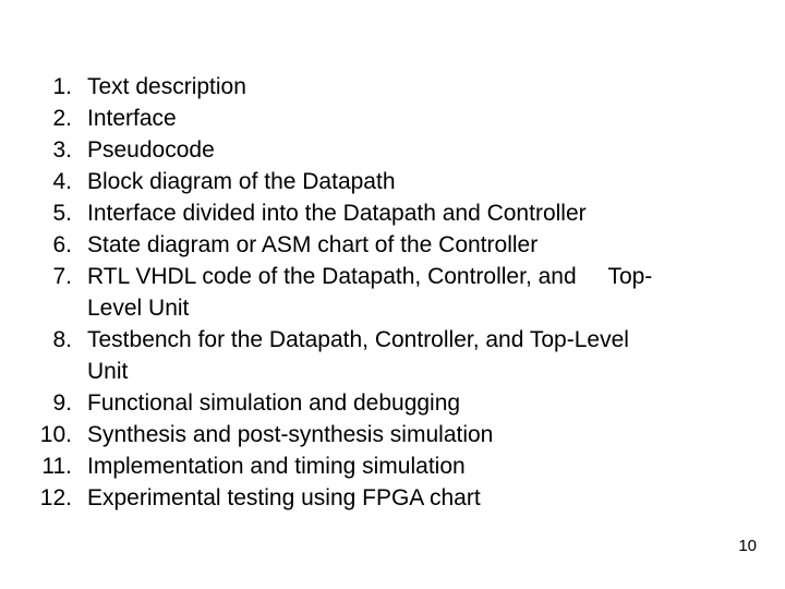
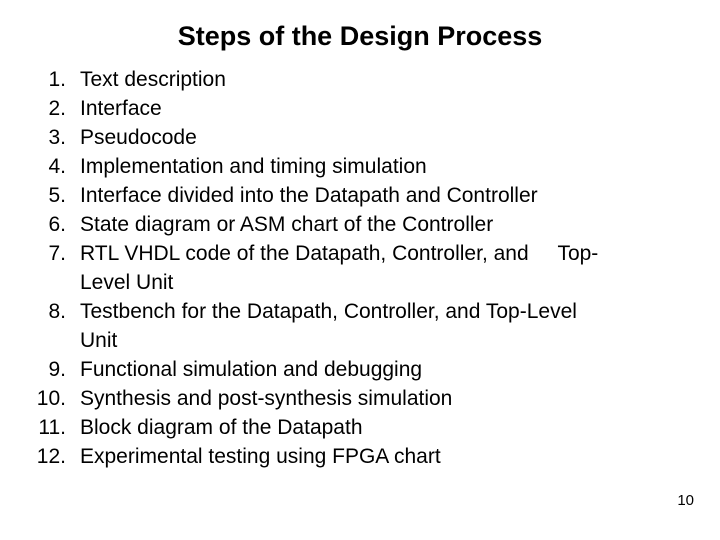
+ Steps of the Design Process
  1.
  Text description
  2.
  Interface
  3.
  Pseudocode
  4.
- Block diagram of the Datapath
+ Implementation and timing simulation
  5.
  Interface divided into the Datapath and Controller
  6.
  State diagram or ASM chart of the Controller
  7.
  RTL VHDL code of the Datapath, Controller, and Top-
  Level Unit
  8.
  Testbench for the Datapath, Controller, and Top-Level
  Unit
  9.
  Functional simulation and debugging
  10.
  Synthesis and post-synthesis simulation
  11.
- Implementation and timing simulation
+ Block diagram of the Datapath
  12.
  Experimental testing using FPGA chart
  10
